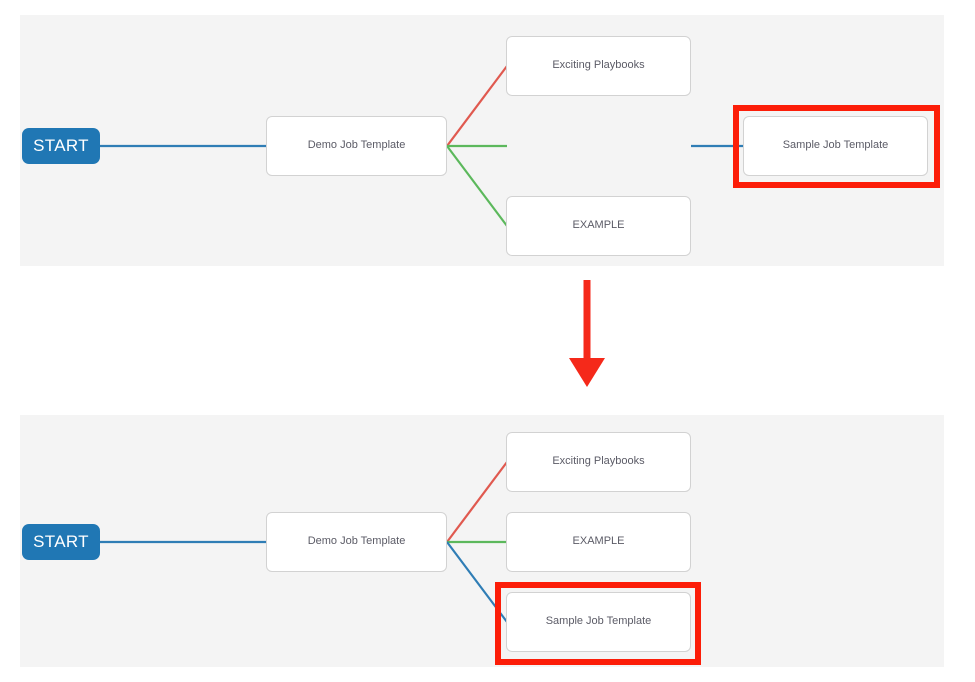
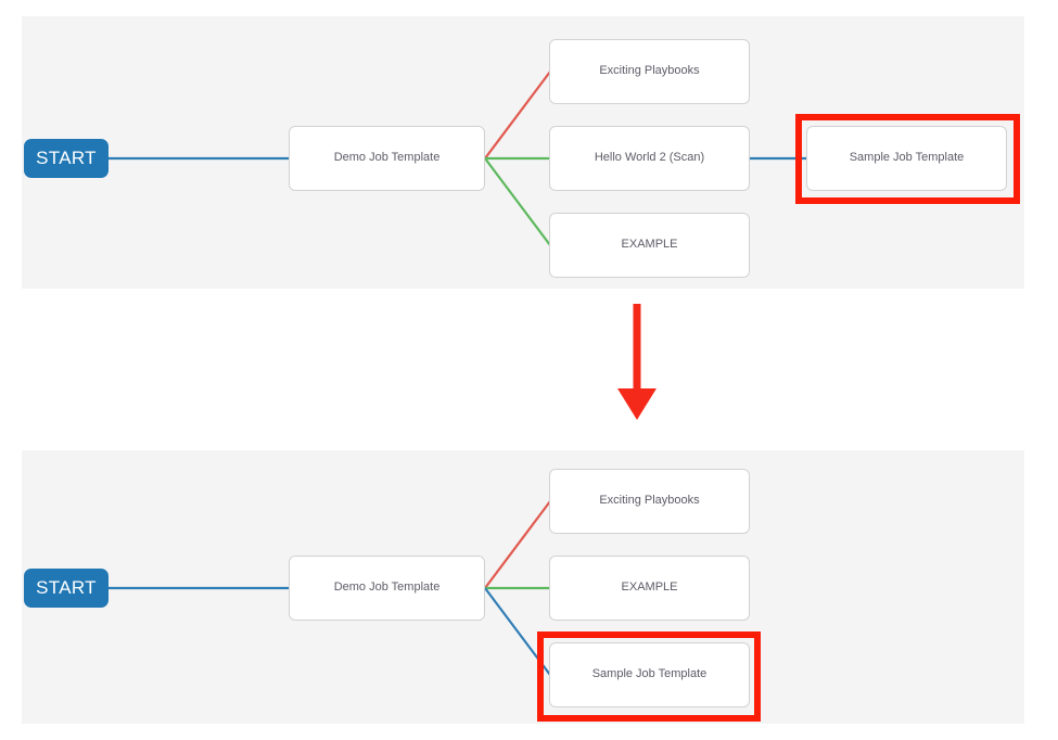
  START
  Demo Job Template
  Exciting Playbooks
+ Hello World 2 (Scan)
  EXAMPLE
  Sample Job Template
  START
  Demo Job Template
  Exciting Playbooks
  EXAMPLE
  Sample Job Template
